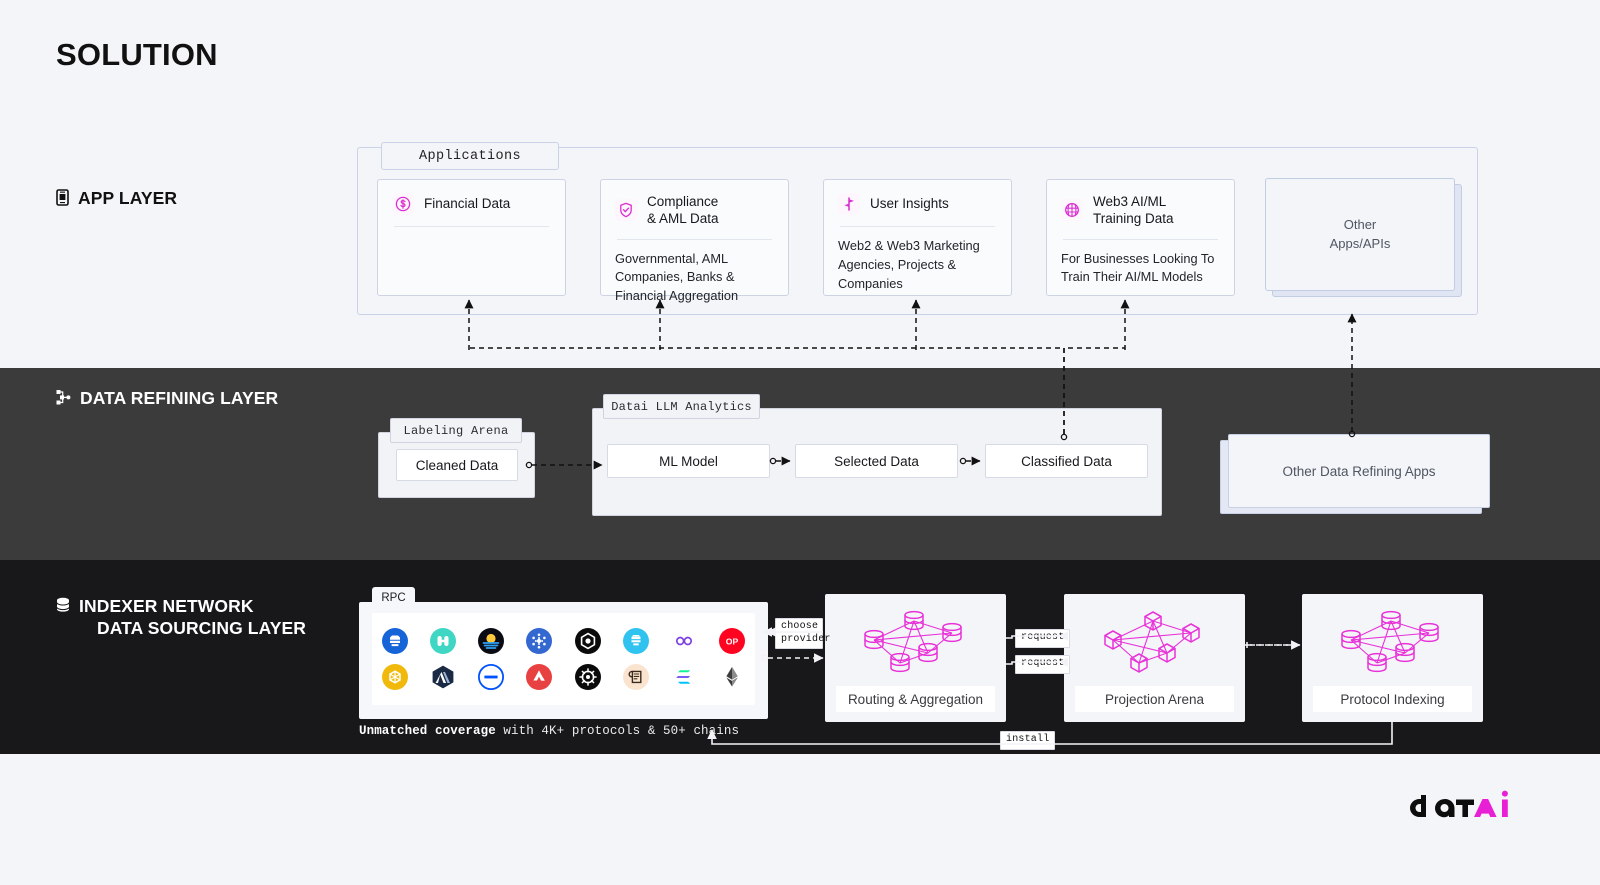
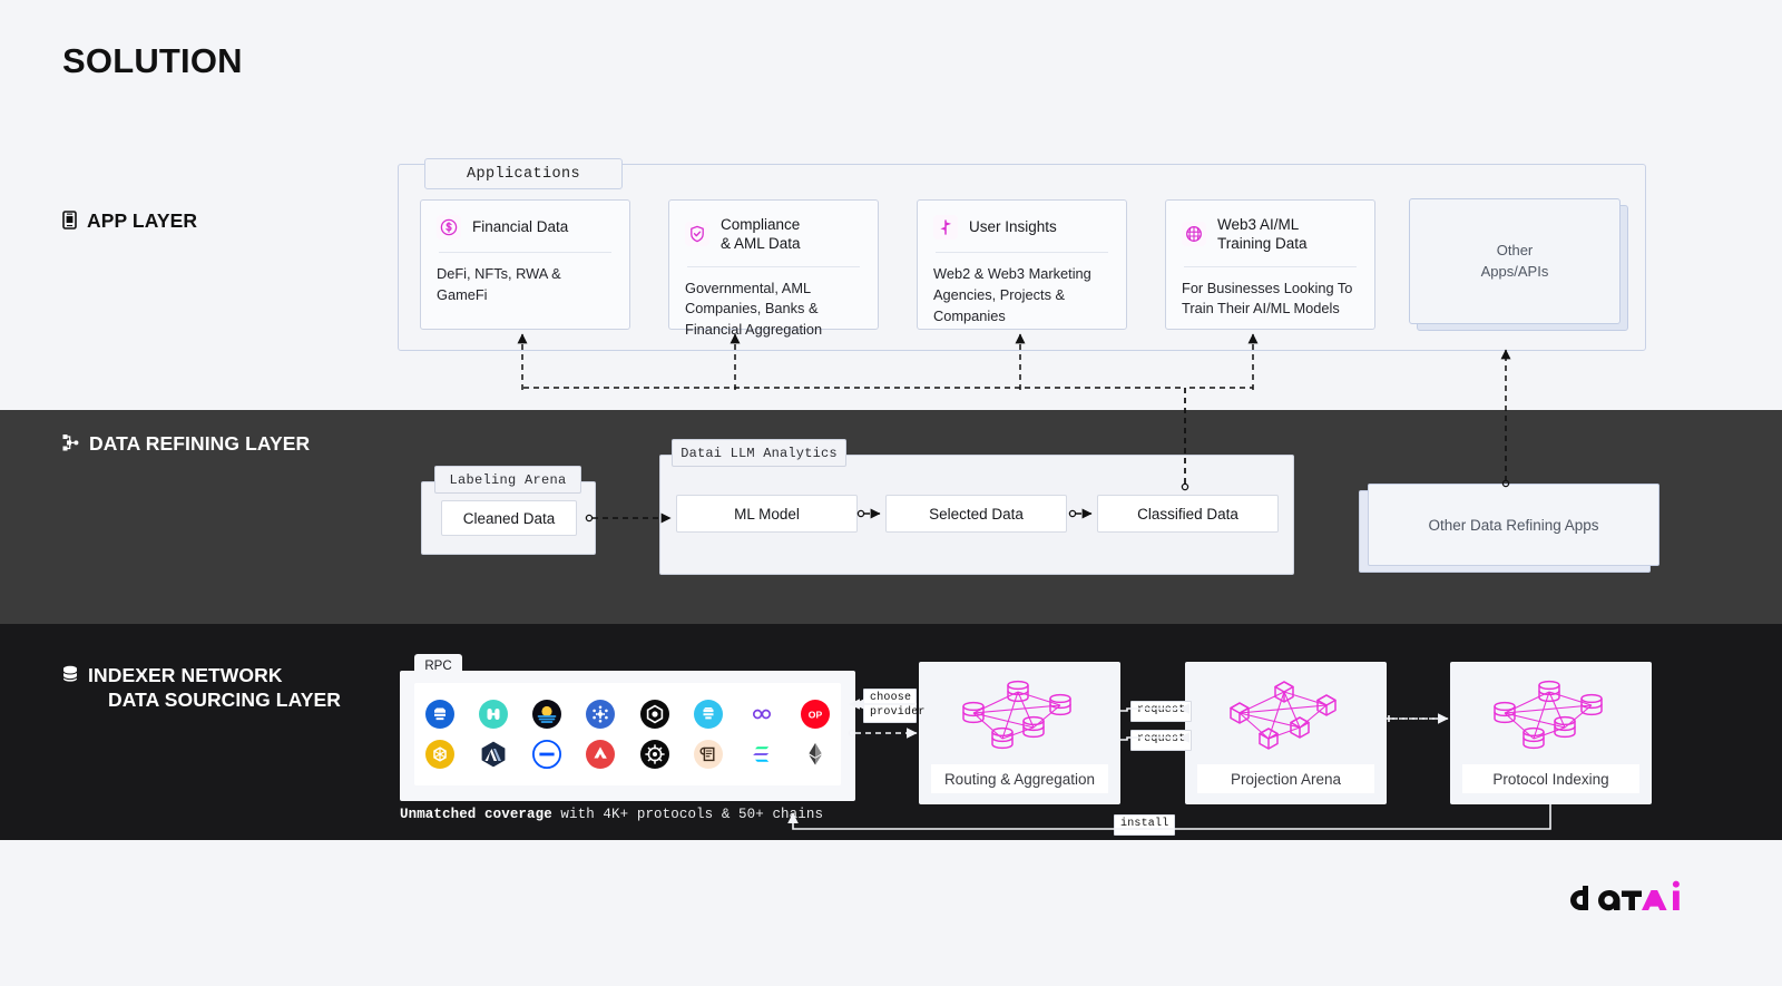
  SOLUTION
  APP LAYER
  DATA REFINING LAYER
  INDEXER NETWORK
  DATA SOURCING LAYER
  Applications
  Financial Data
+ DeFi, NFTs, RWA & GameFi
  Compliance
  & AML Data
  Governmental, AML Companies, Banks & Financial Aggregation
  User Insights
  Web2 & Web3 Marketing Agencies, Projects & Companies
  Web3 AI/ML
  Training Data
  For Businesses Looking To Train Their AI/ML Models
  Other
  Apps/APIs
  Labeling Arena
  Cleaned Data
  Datai LLM Analytics
  ML Model
  Selected Data
  Classified Data
  Other Data Refining Apps
  RPC
  OP
  Unmatched coverage with 4K+ protocols & 50+ chins
  Routing & Aggregation
  Projection Arena
  Protocol Indexing
  choose
  provider
  request
  request
  install
